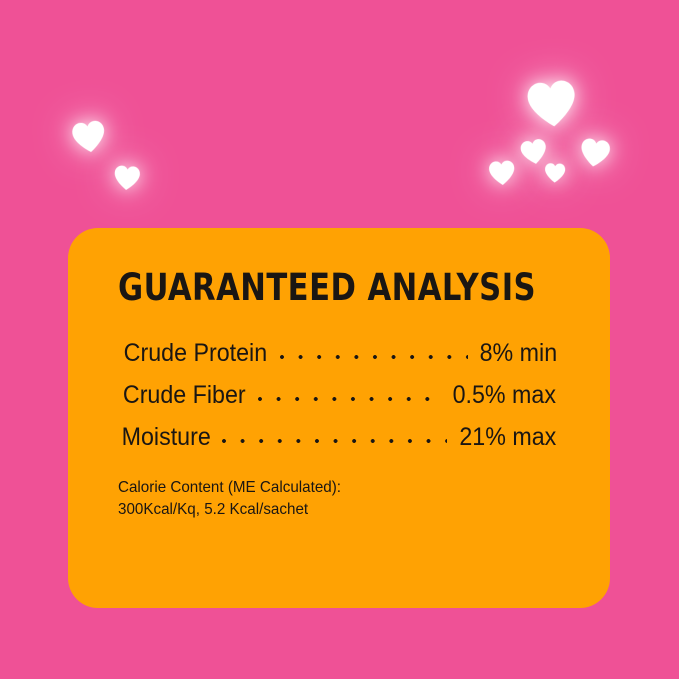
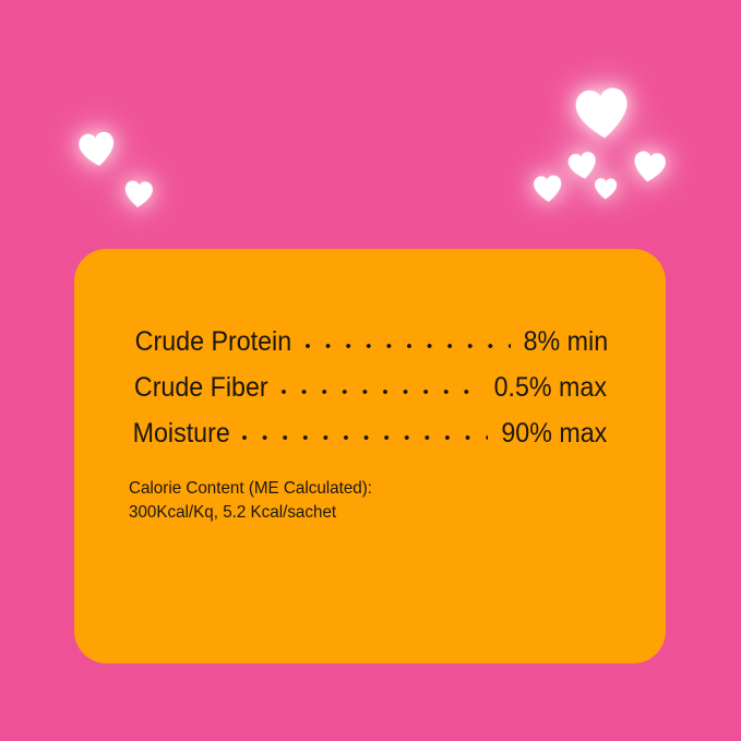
- GUARANTEED ANALYSIS
  Crude Protein
  8% min
  Crude Fiber
  0.5% max
  Moisture
- 21% max
+ 90% max
  Calorie Content (ME Calculated):
  300Kcal/Kq, 5.2 Kcal/sachet
